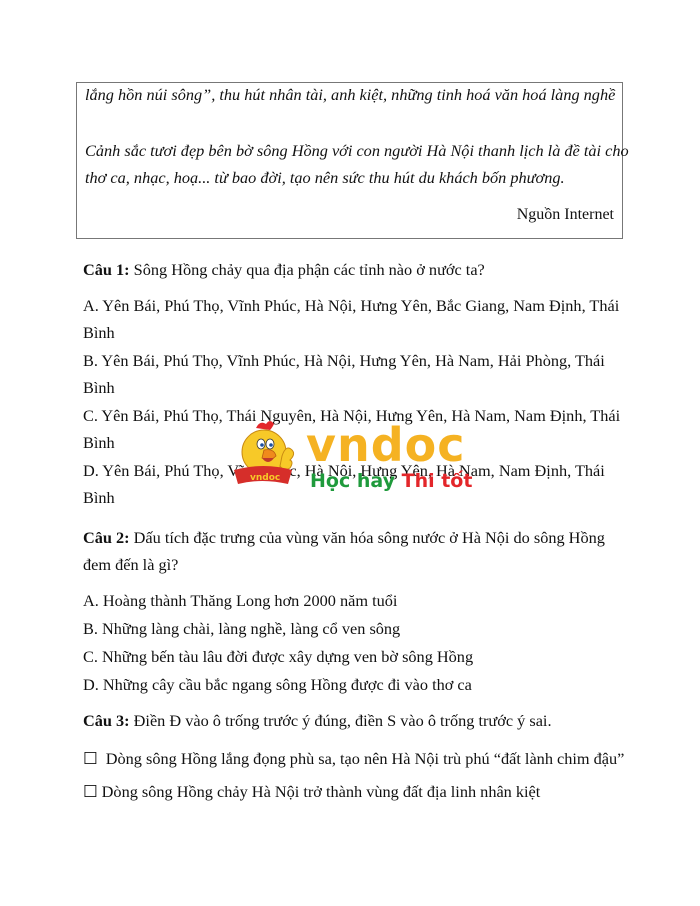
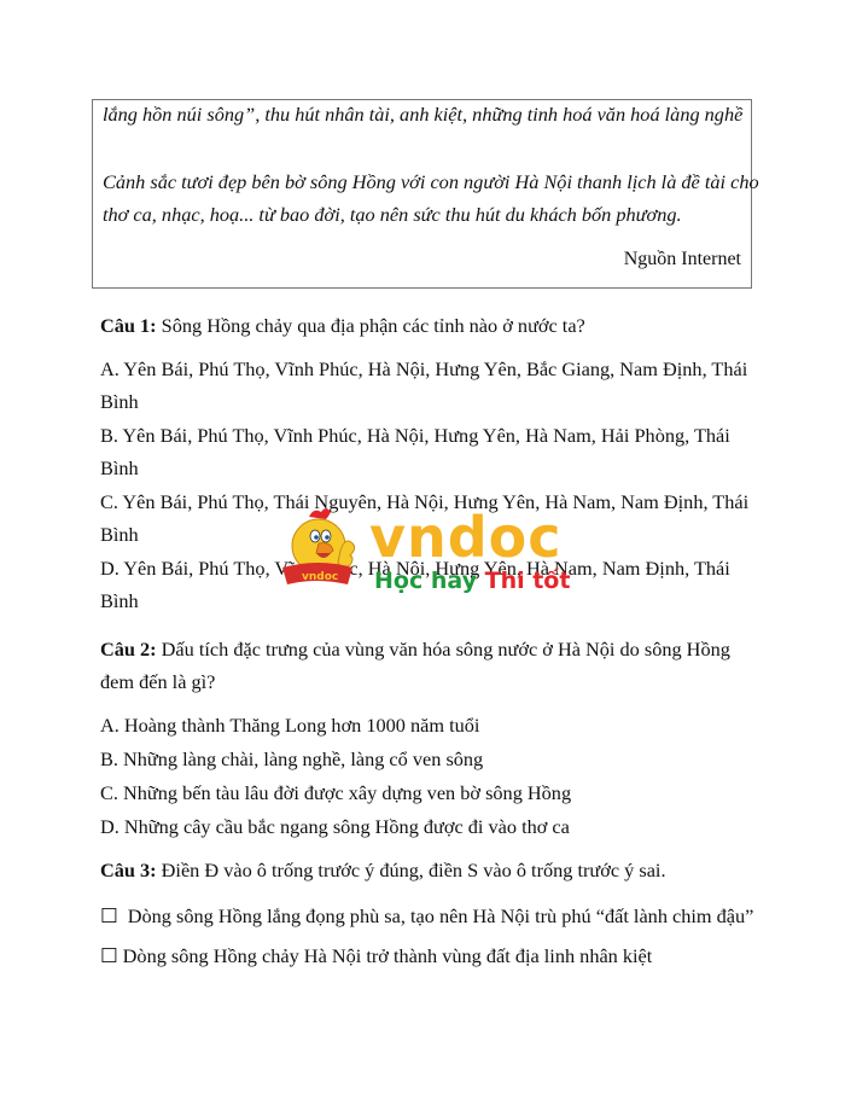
  lắng hồn núi sông”, thu hút nhân tài, anh kiệt, những tinh hoá văn hoá làng nghề
  Cảnh sắc tươi đẹp bên bờ sông Hồng với con người Hà Nội thanh lịch là đề tài cho
  thơ ca, nhạc, hoạ... từ bao đời, tạo nên sức thu hút du khách bốn phương.
  Nguồn Internet
  Câu 1: Sông Hồng chảy qua địa phận các tỉnh nào ở nước ta?
  A. Yên Bái, Phú Thọ, Vĩnh Phúc, Hà Nội, Hưng Yên, Bắc Giang, Nam Định, Thái
  Bình
  B. Yên Bái, Phú Thọ, Vĩnh Phúc, Hà Nội, Hưng Yên, Hà Nam, Hải Phòng, Thái
  Bình
  C. Yên Bái, Phú Thọ, Thái Nguyên, Hà Nội, Hưng Yên, Hà Nam, Nam Định, Thái
  Bình
  D. Yên Bái, Phú Thọ, Vc, Hà Nội, Hưng Yên, Hà Nam, Nam Định, Thái
  Bình
  Câu 2: Dấu tích đặc trưng của vùng văn hóa sông nước ở Hà Nội do sông Hồng
  đem đến là gì?
- A. Hoàng thành Thăng Long hơn 2000 năm tuổi
+ A. Hoàng thành Thăng Long hơn 1000 năm tuổi
  B. Những làng chài, làng nghề, làng cổ ven sông
  C. Những bến tàu lâu đời được xây dựng ven bờ sông Hồng
  D. Những cây cầu bắc ngang sông Hồng được đi vào thơ ca
  Câu 3: Điền Đ vào ô trống trước ý đúng, điền S vào ô trống trước ý sai.
  ☐ Dòng sông Hồng lắng đọng phù sa, tạo nên Hà Nội trù phú “đất lành chim đậu”
  ☐ Dòng sông Hồng chảy Hà Nội trở thành vùng đất địa linh nhân kiệt
  vndoc
  vndoc
  Học hay Thi tốt
